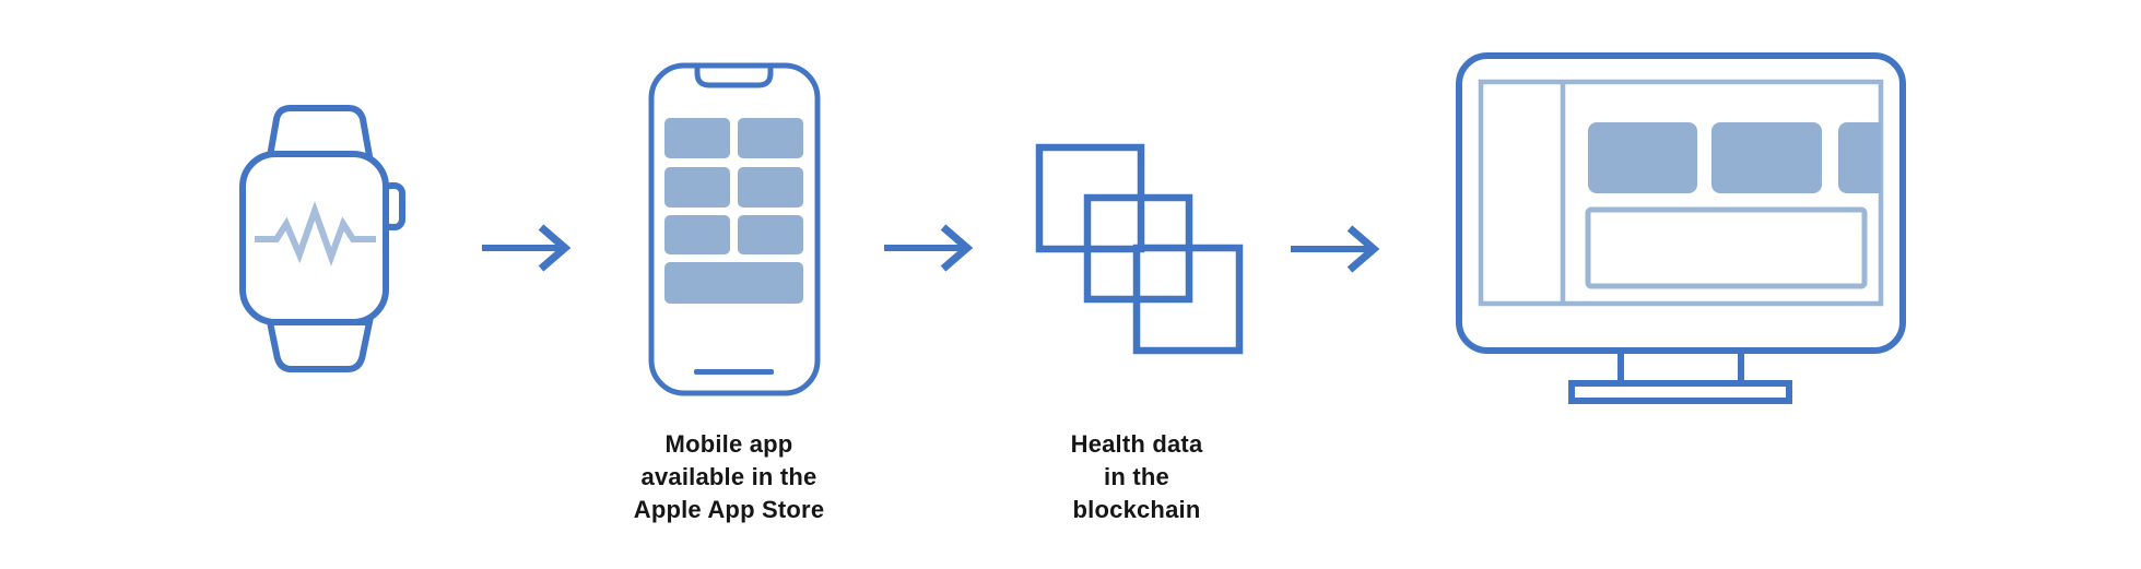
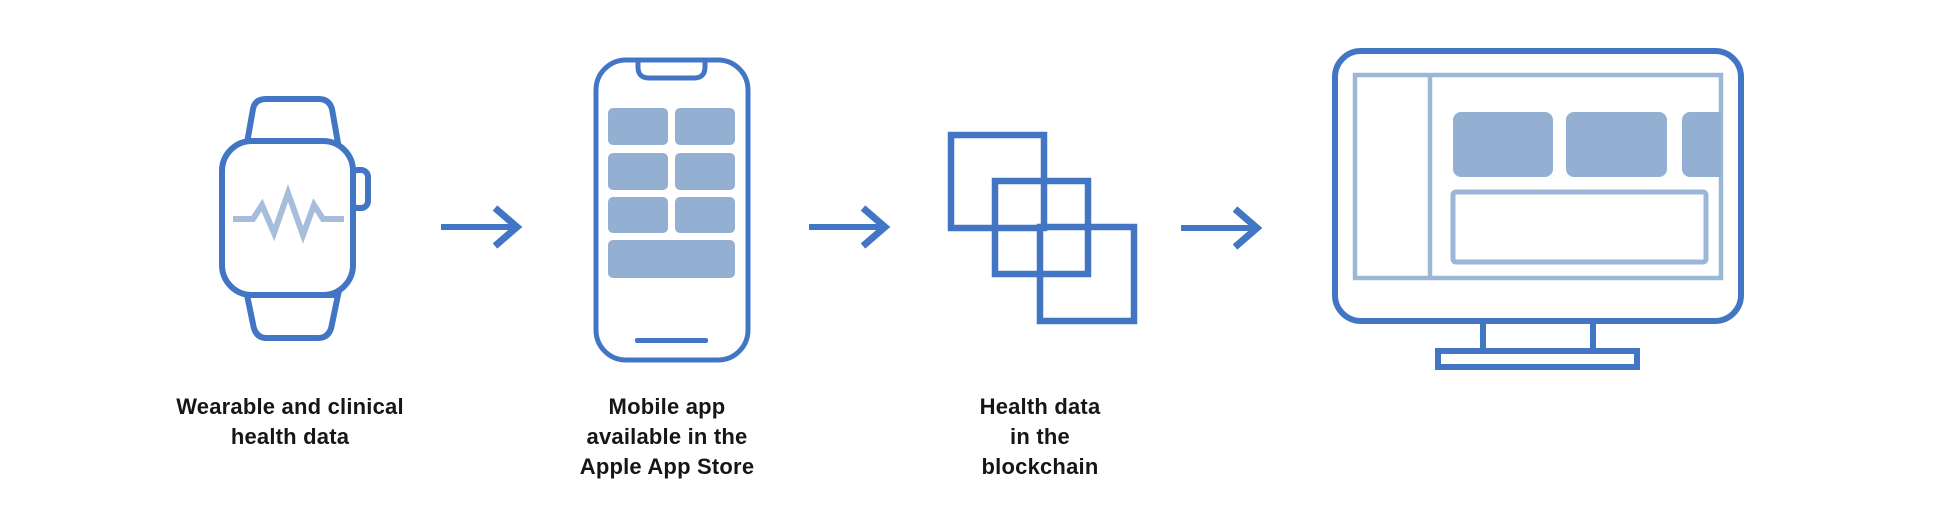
+ Wearable and clinical
+ health data
  Mobile app
  available in the
  Apple App Store
  Health data
  in the
  blockchain
